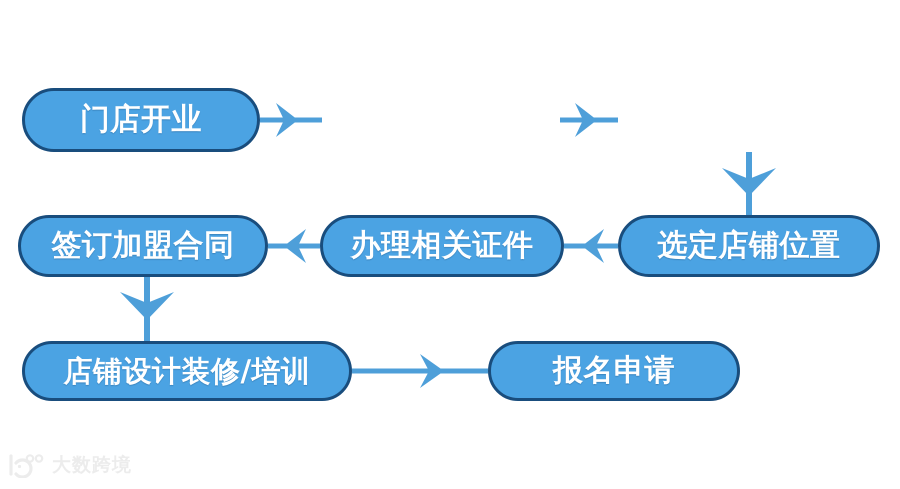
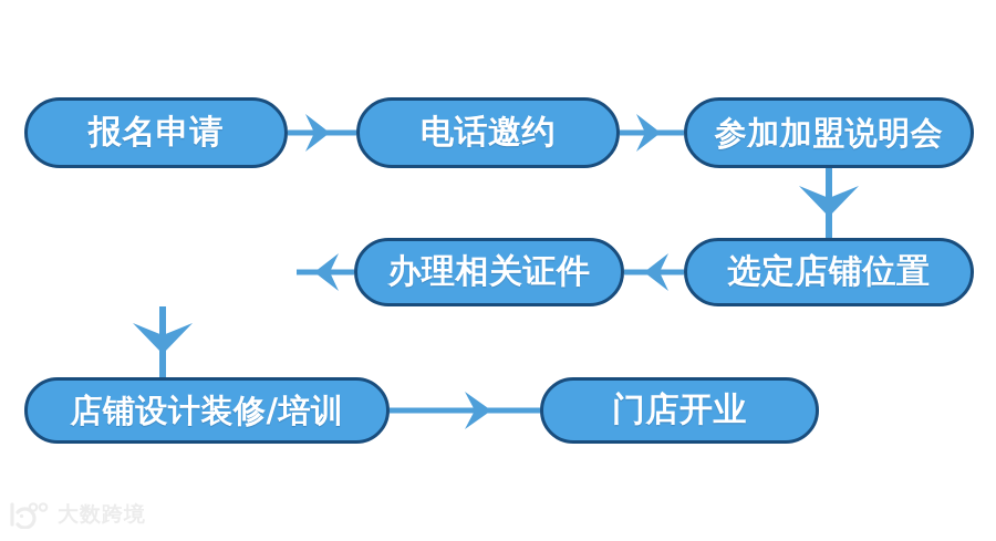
- 门店开业
+ 报名申请
+ 电话邀约
+ 参加加盟说明会
  选定店铺位置
  办理相关证件
- 签订加盟合同
  店铺设计装修/培训
- 报名申请
+ 门店开业
